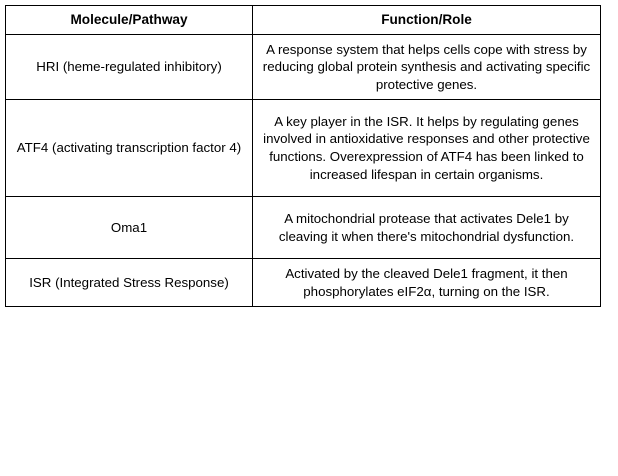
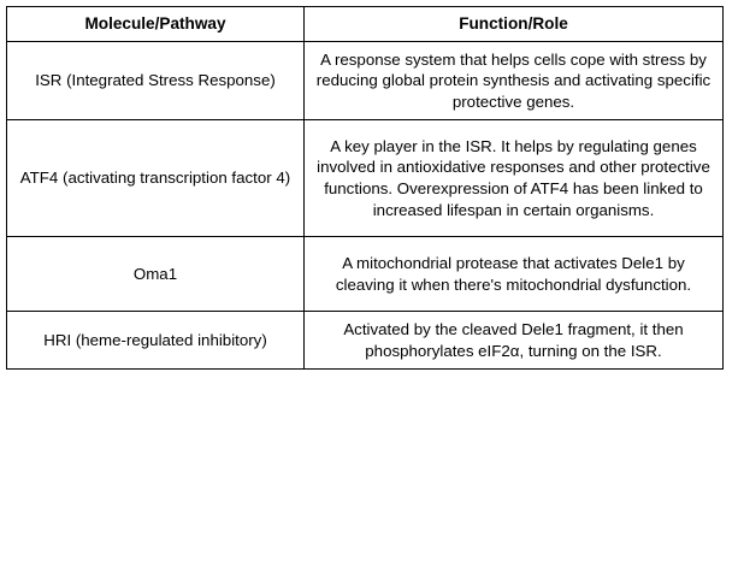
  Molecule/Pathway	Function/Role
- HRI (heme-regulated inhibitory)	A response system that helps cells cope with stress by reducing global protein synthesis and activating specific protective genes.
+ ISR (Integrated Stress Response)	A response system that helps cells cope with stress by reducing global protein synthesis and activating specific protective genes.
  ATF4 (activating transcription factor 4)	A key player in the ISR. It helps by regulating genes involved in antioxidative responses and other protective functions. Overexpression of ATF4 has been linked to increased lifespan in certain organisms.
  Oma1	A mitochondrial protease that activates Dele1 by cleaving it when there's mitochondrial dysfunction.
- ISR (Integrated Stress Response)	Activated by the cleaved Dele1 fragment, it then phosphorylates eIF2α, turning on the ISR.
+ HRI (heme-regulated inhibitory)	Activated by the cleaved Dele1 fragment, it then phosphorylates eIF2α, turning on the ISR.
